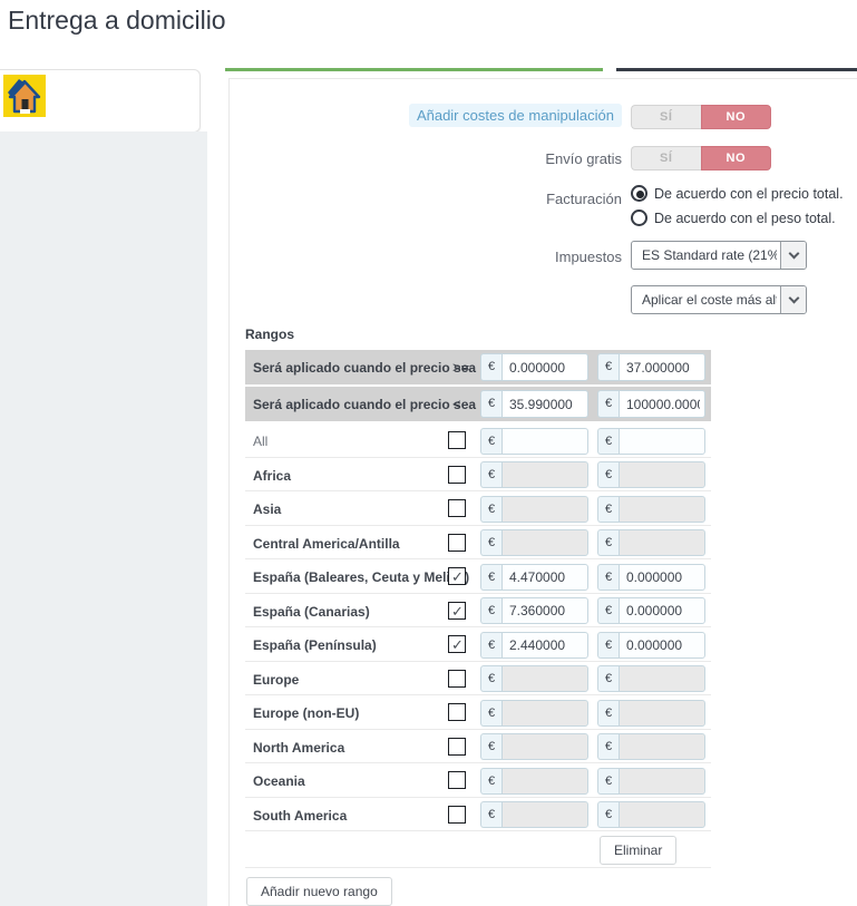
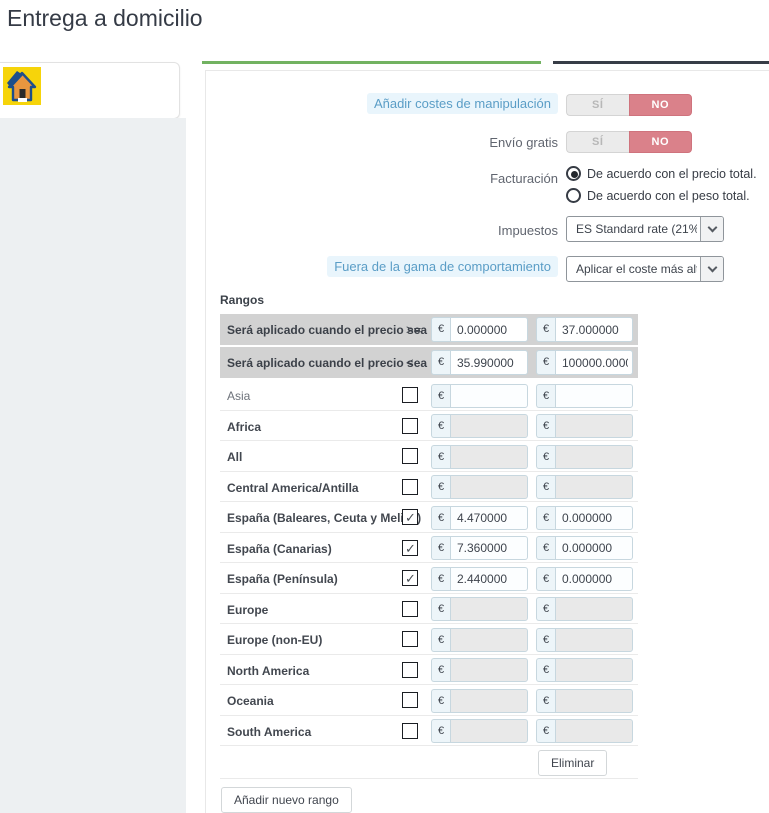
  Entrega a domicilio
  Añadir costes de manipulación
  SÍ
  NO
  Envío gratis
  SÍ
  NO
  Facturación
  De acuerdo con el precio total.
  De acuerdo con el peso total.
  Impuestos
  ES Standard rate (21%
+ Fuera de la gama de comportamiento
  Aplicar el coste más al
  Rangos
  Será aplicado cuando el precio sea
  >=
  €
  0.000000
  €
  37.000000
  Será aplicado cuando el precio sea
  <
  €
  35.990000
  €
  100000.000
- All
+ Asia
  €
  €
  Africa
  €
  €
- Asia
+ All
  €
  €
  Central America/Antilla
  €
  €
  España (Baleares, Ceuta y Mel)
  €
  4.470000
  €
  0.000000
  España (Canarias)
  €
  7.360000
  €
  0.000000
  España (Península)
  €
  2.440000
  €
  0.000000
  Europe
  €
  €
  Europe (non-EU)
  €
  €
  North America
  €
  €
  Oceania
  €
  €
  South America
  €
  €
  Eliminar
  Añadir nuevo rango
